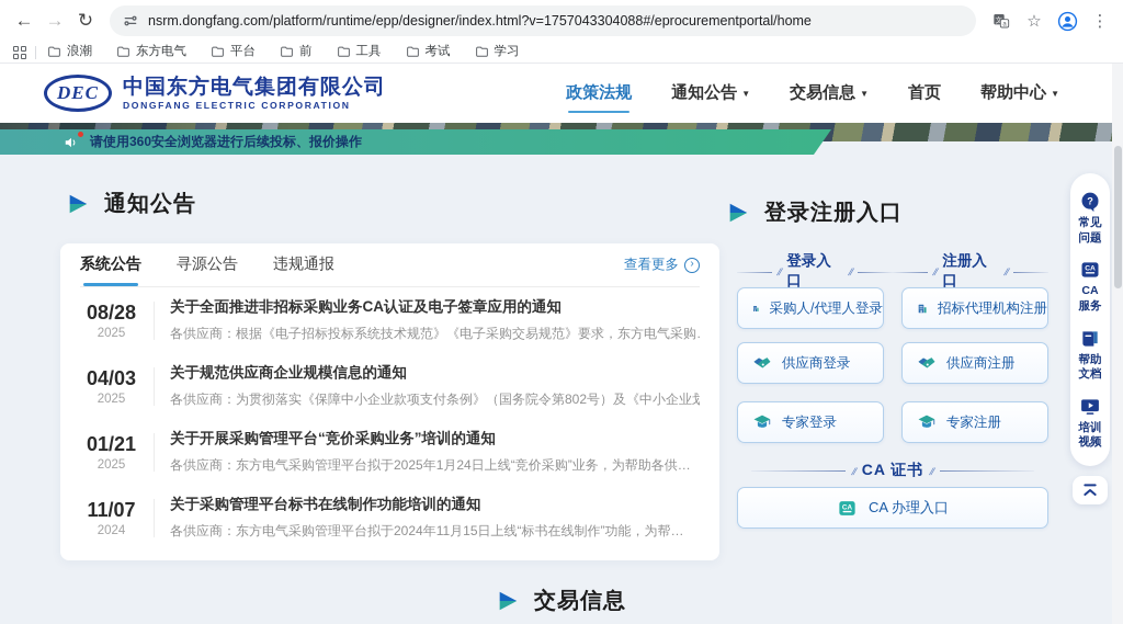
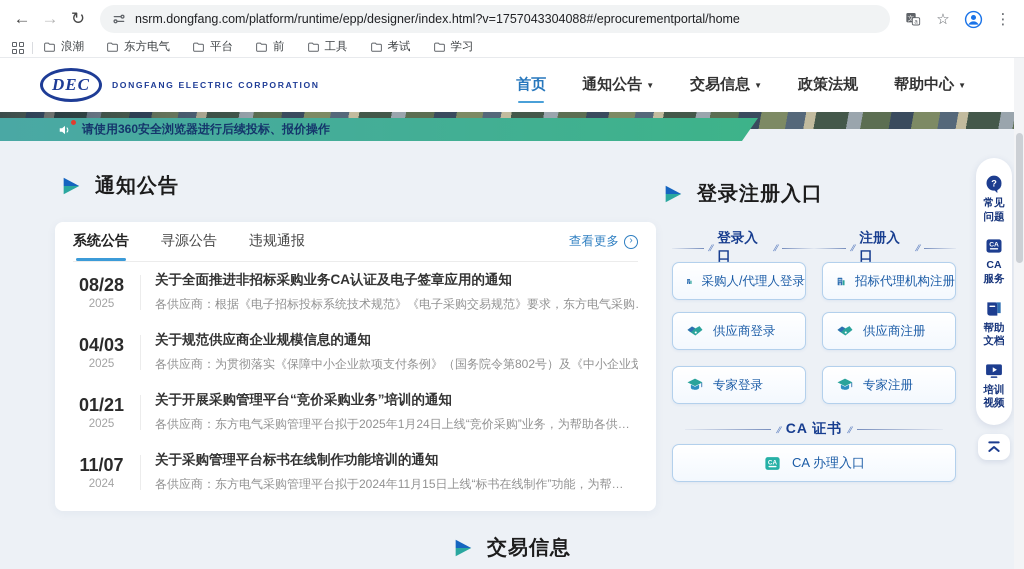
  ←
  →
  ↻
  nsrm.dongfang.com/platform/runtime/epp/designer/index.html?v=1757043304088#/eprocurementportal/home
  ☆
  ⋮
  浪潮
  东方电气
  平台
  前
  工具
  考试
  学习
  DEC
- 中国东方电气集团有限公司
  DONGFANG ELECTRIC CORPORATION
- 政策法规
+ 首页
  通知公告
  ▼
  交易信息
  ▼
- 首页
+ 政策法规
  帮助中心
  ▼
  请使用360安全浏览器进行后续投标、报价操作
  通知公告
  系统公告
  寻源公告
  违规通报
  查看更多
  ›
  08/28
  2025
  关于全面推进非招标采购业务CA认证及电子签章应用的通知
  各供应商：根据《电子招标投标系统技术规范》《电子采购交易规范》要求，东方电气采购
  04/03
  2025
  关于规范供应商企业规模信息的通知
  各供应商：为贯彻落实《保障中小企业款项支付条例》（国务院令第802号）及《中小企业划
  01/21
  2025
  关于开展采购管理平台“竞价采购业务”培训的通知
  各供应商：东方电气采购管理平台拟于2025年1月24日上线“竞价采购”业务，为帮助各供…
  11/07
  2024
  关于采购管理平台标书在线制作功能培训的通知
  各供应商：东方电气采购管理平台拟于2024年11月15日上线“标书在线制作”功能，为帮…
  登录注册入口
  登录入口
  注册入口
  采购人/代理人登录
  招标代理机构注册
  供应商登录
  供应商注册
  专家登录
  专家注册
  CA 证书
  CA 办理入口
  ?
  常见
  问题
  CA
  服务
  帮助
  文档
  培训
  视频
  交易信息
